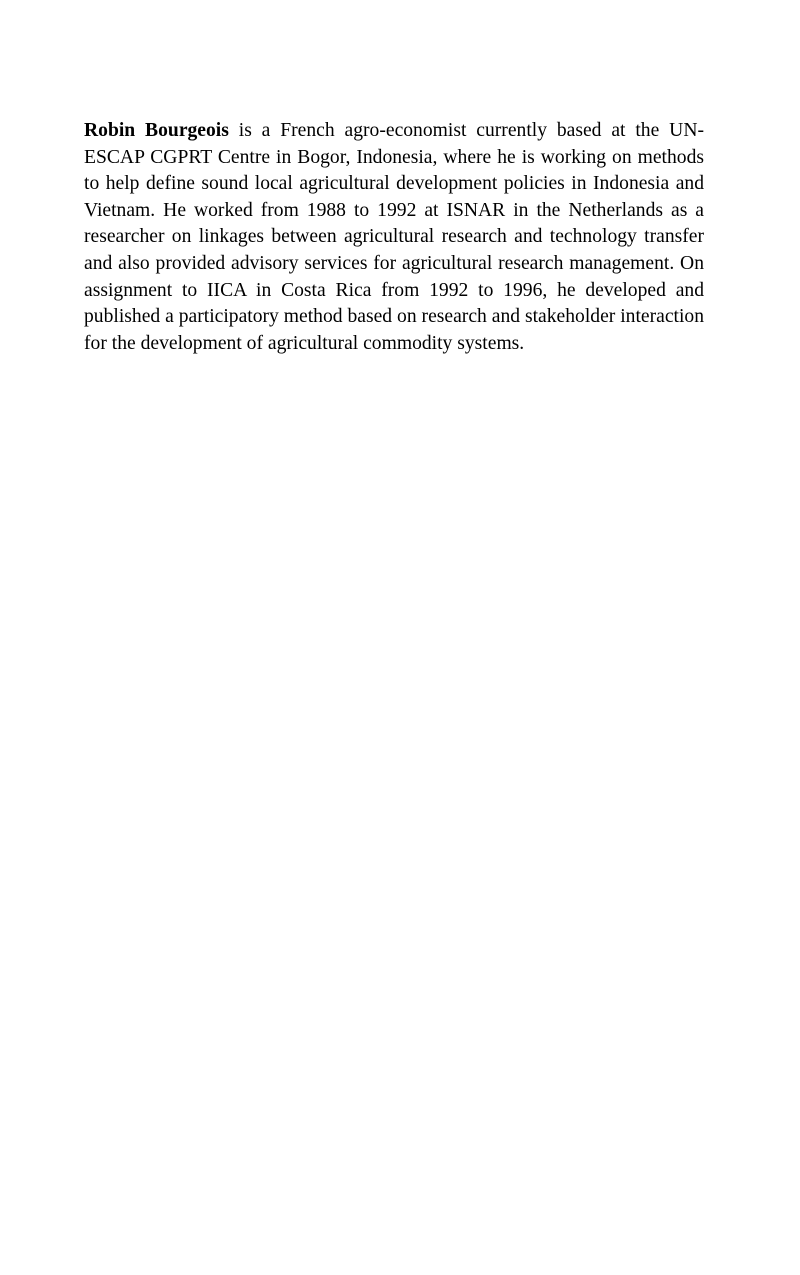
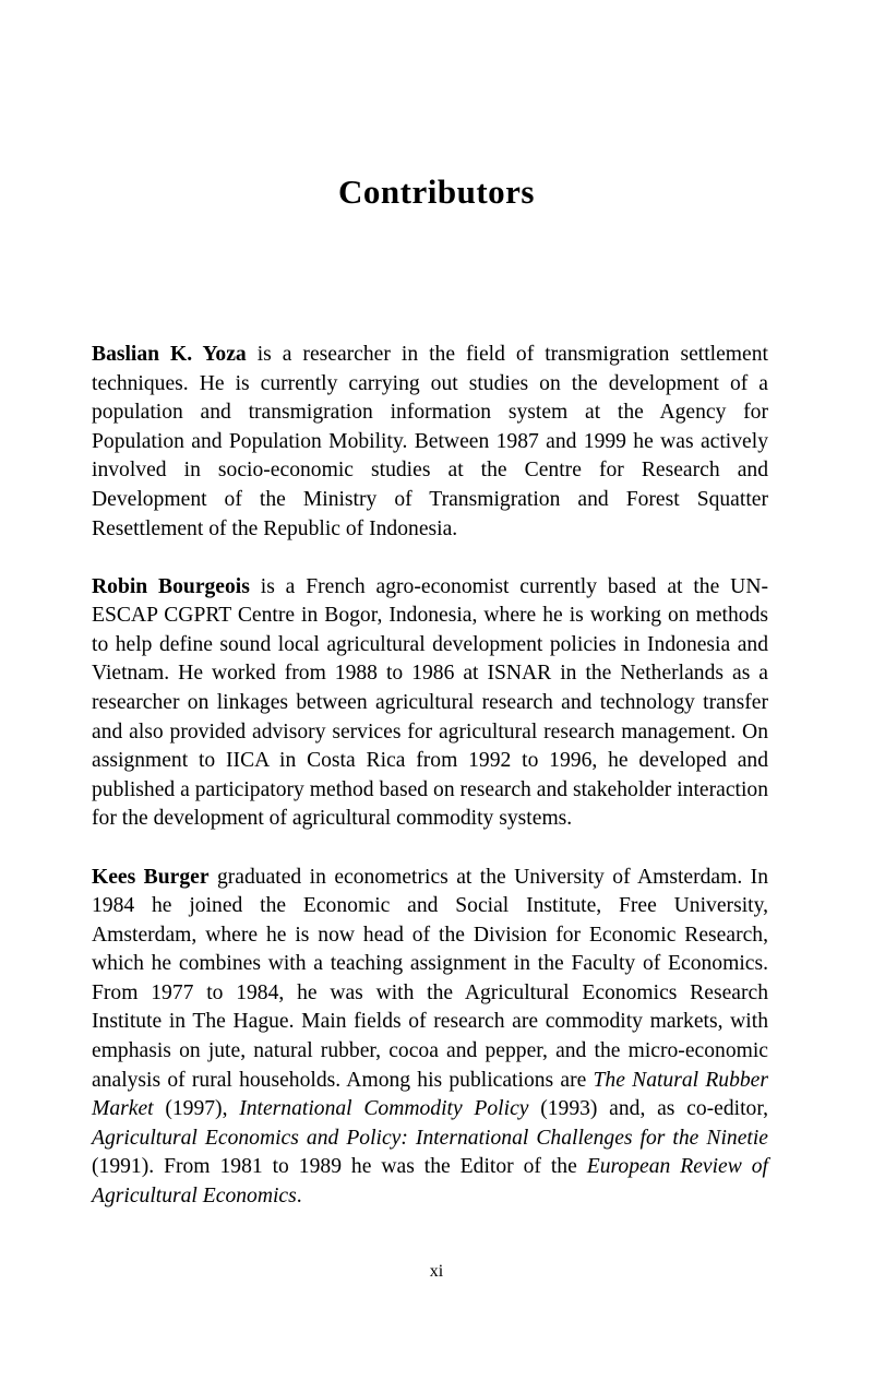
+ Contributors
+ Baslian K. Yoza is a researcher in the field of transmigration settlement techniques. He is currently carrying out studies on the development of a population and transmigration information system at the Agency for Population and Population Mobility. Between 1987 and 1999 he was actively involved in socio-economic studies at the Centre for Research and Development of the Ministry of Transmigration and Forest Squatter Resettlement of the Republic of Indonesia.
- Robin Bourgeois is a French agro-economist currently based at the UN-ESCAP CGPRT Centre in Bogor, Indonesia, where he is working on methods to help define sound local agricultural development policies in Indonesia and Vietnam. He worked from 1988 to 1992 at ISNAR in the Netherlands as a researcher on linkages between agricultural research and technology transfer and also provided advisory services for agricultural research management. On assignment to IICA in Costa Rica from 1992 to 1996, he developed and published a participatory method based on research and stakeholder interaction for the development of agricultural commodity systems.
+ Robin Bourgeois is a French agro-economist currently based at the UN-ESCAP CGPRT Centre in Bogor, Indonesia, where he is working on methods to help define sound local agricultural development policies in Indonesia and Vietnam. He worked from 1988 to 1986 at ISNAR in the Netherlands as a researcher on linkages between agricultural research and technology transfer and also provided advisory services for agricultural research management. On assignment to IICA in Costa Rica from 1992 to 1996, he developed and published a participatory method based on research and stakeholder interaction for the development of agricultural commodity systems.
+ Kees Burger graduated in econometrics at the University of Amsterdam. In 1984 he joined the Economic and Social Institute, Free University, Amsterdam, where he is now head of the Division for Economic Research, which he combines with a teaching assignment in the Faculty of Economics. From 1977 to 1984, he was with the Agricultural Economics Research Institute in The Hague. Main fields of research are commodity markets, with emphasis on jute, natural rubber, cocoa and pepper, and the micro-economic analysis of rural households. Among his publications are The Natural Rubber Market (1997), International Commodity Policy (1993) and, as co-editor, Agricultural Economics and Policy: International Challenges for the Ninetie (1991). From 1981 to 1989 he was the Editor of the European Review of Agricultural Economics.
+ xi
